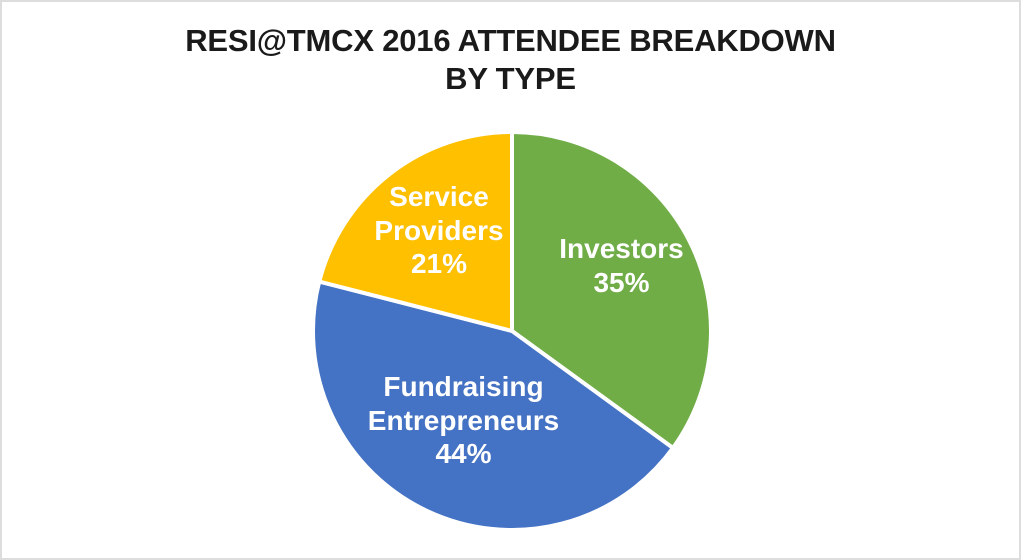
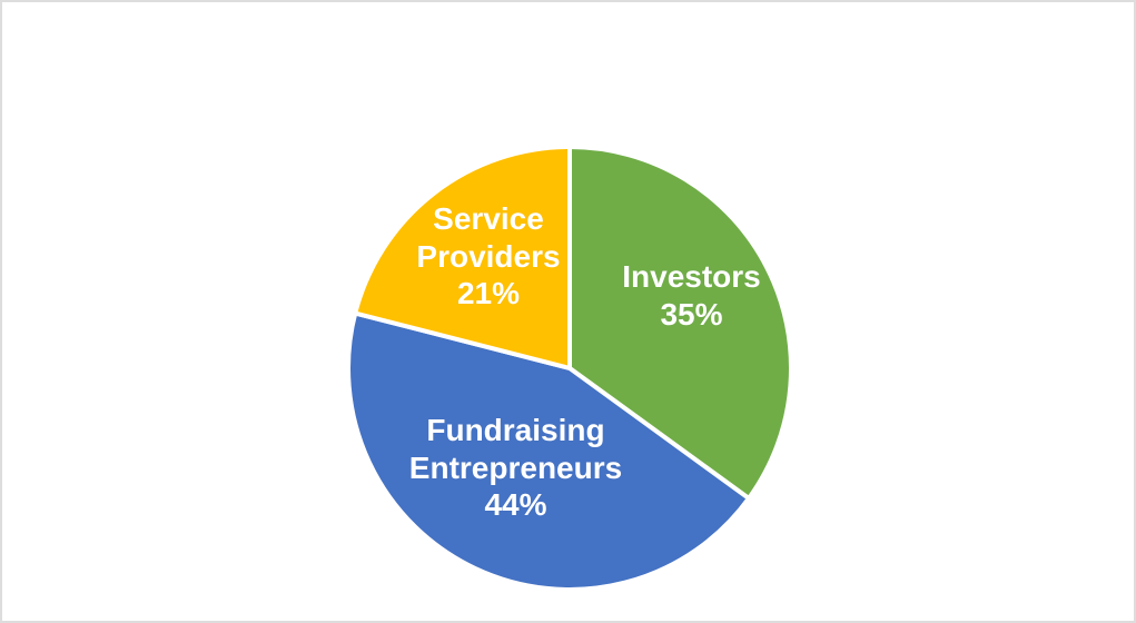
- RESI@TMCX 2016 ATTENDEE BREAKDOWN
- BY TYPE
  Investors
  35%
  Fundraising
  Entrepreneurs
  44%
  Service
  Providers
  21%
